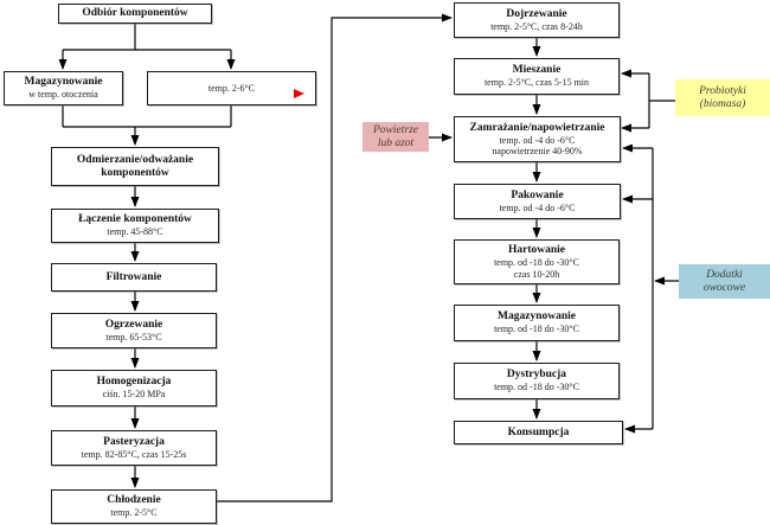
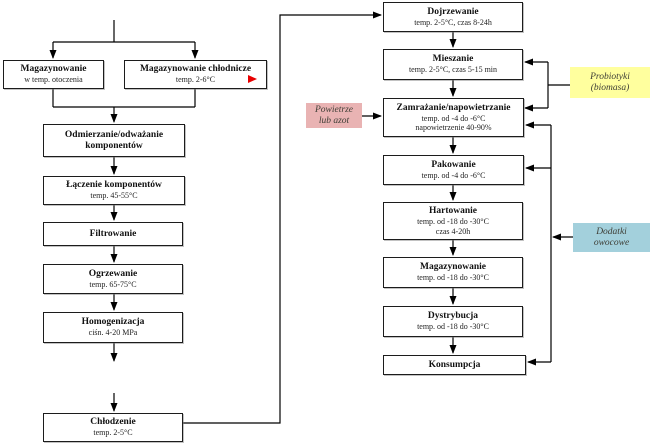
- Odbiór komponentów
  Magazynowanie
  w temp. otoczenia
+ Magazynowanie chłodnicze
  temp. 2-6°C
  Odmierzanie/odważanie komponentów
  Łączenie komponentów
- temp. 45-88°C
+ temp. 45-55°C
  Filtrowanie
  Ogrzewanie
- temp. 65-53°C
+ temp. 65-75°C
  Homogenizacja
- ciśn. 15-20 MPa
+ ciśn. 4-20 MPa
- Pasteryzacja
- temp. 82-85°C, czas 15-25s
  Chłodzenie
  temp. 2-5°C
  Dojrzewanie
  temp. 2-5°C, czas 8-24h
  Mieszanie
  temp. 2-5°C, czas 5-15 min
  Zamrażanie/napowietrzanie
  temp. od -4 do -6°C
  napowietrzenie 40-90%
  Pakowanie
  temp. od -4 do -6°C
  Hartowanie
  temp. od -18 do -30°C
- czas 10-20h
+ czas 4-20h
  Magazynowanie
  temp. od -18 do -30°C
  Dystrybucja
  temp. od -18 do -30°C
  Konsumpcja
  Powietrze
  lub azot
  Probiotyki
  (biomasa)
  Dodatki
  owocowe
